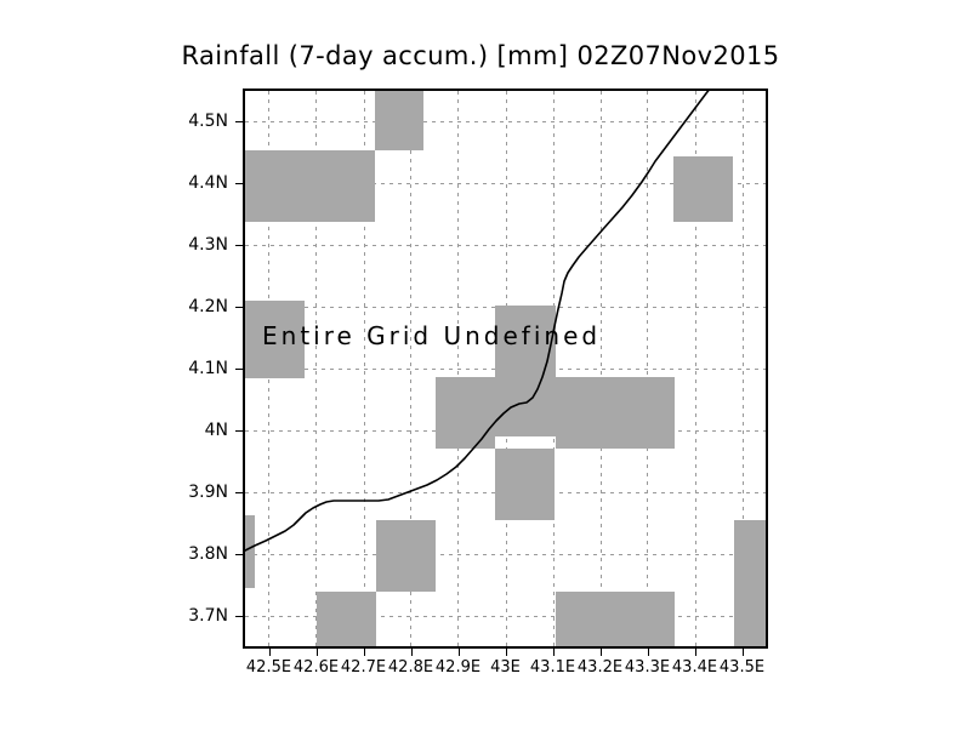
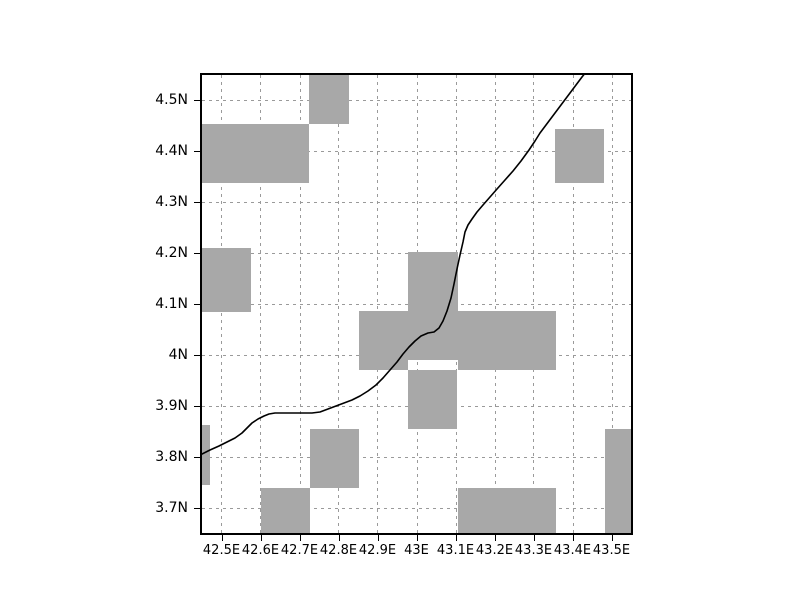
- Rainfall (7-day accum.) [mm] 02Z07Nov2015
- Entire Grid Undefined
  42.5E
  42.6E
  42.7E
  42.8E
  42.9E
  43E
  43.1E
  43.2E
  43.3E
  43.4E
  43.5E
  4.5N
  4.4N
  4.3N
  4.2N
  4.1N
  4N
  3.9N
  3.8N
  3.7N
